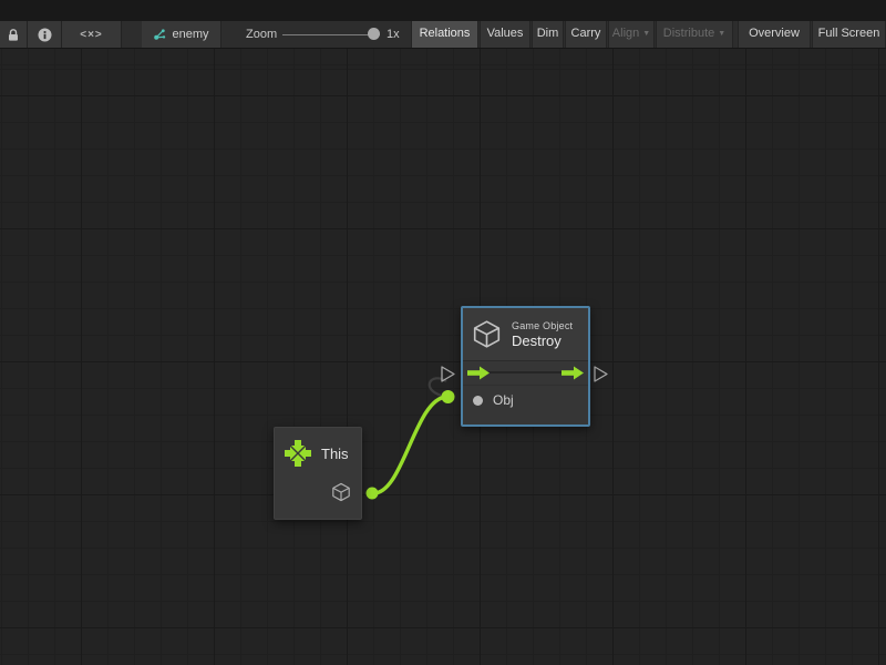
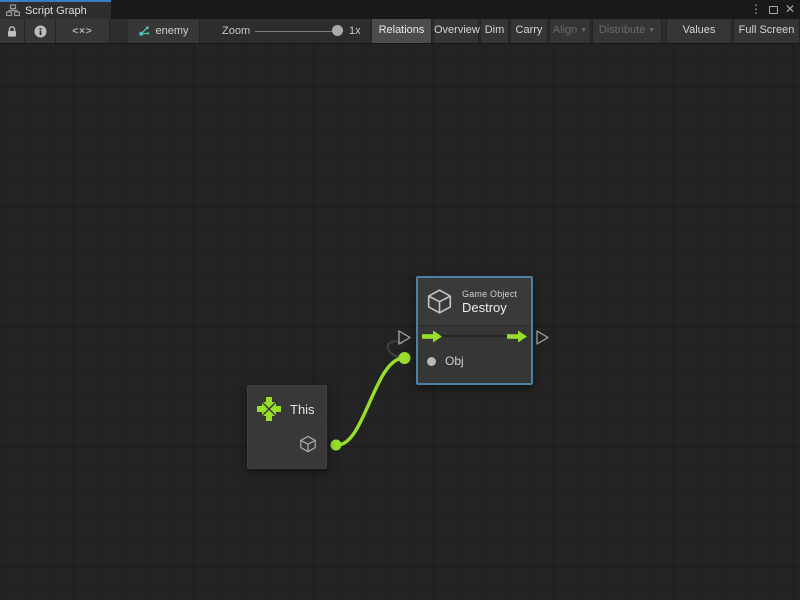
+ Script Graph
+ ⋮
+ ✕
  <×>
  enemy
  Zoom
  1x
  Relations
- Values
+ Overview
  Dim
  Carry
  Align
  Distribute
- Overview
+ Values
  Full Screen
  This
  Game Object
  Destroy
  Obj
